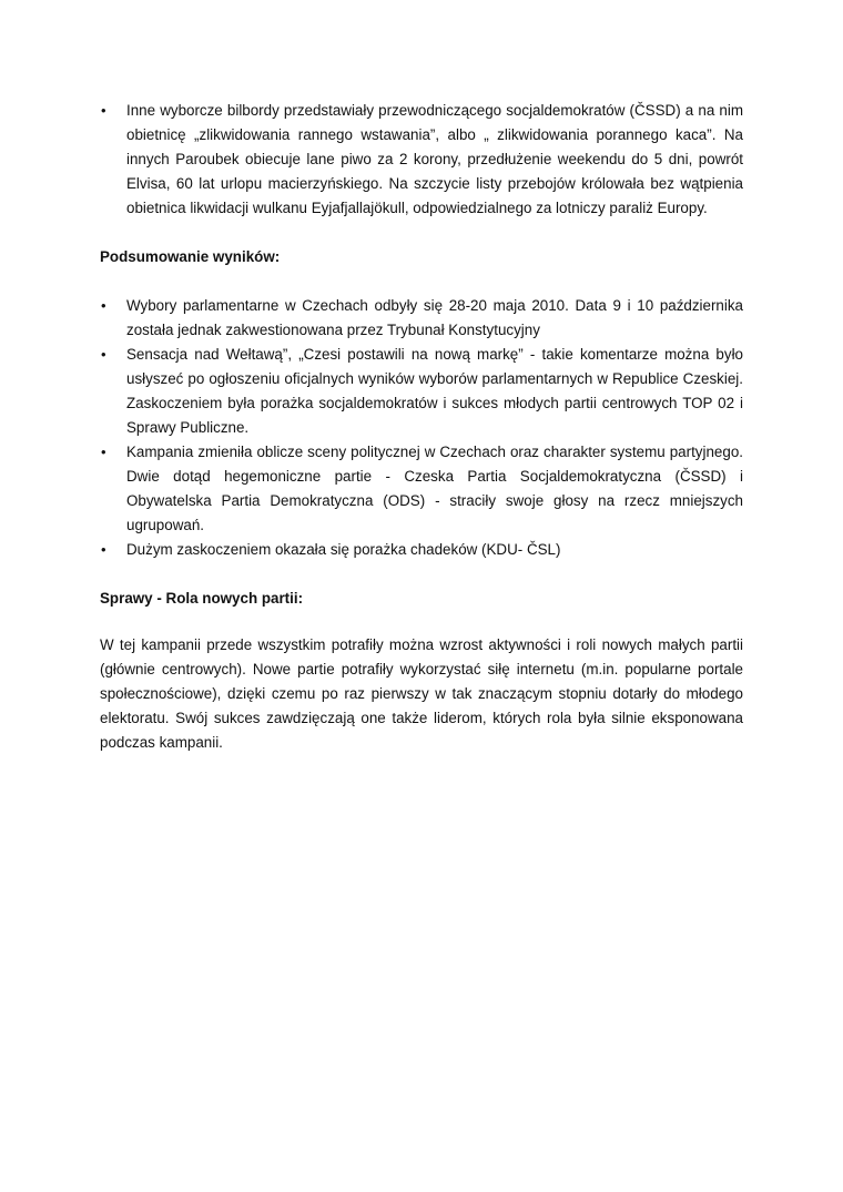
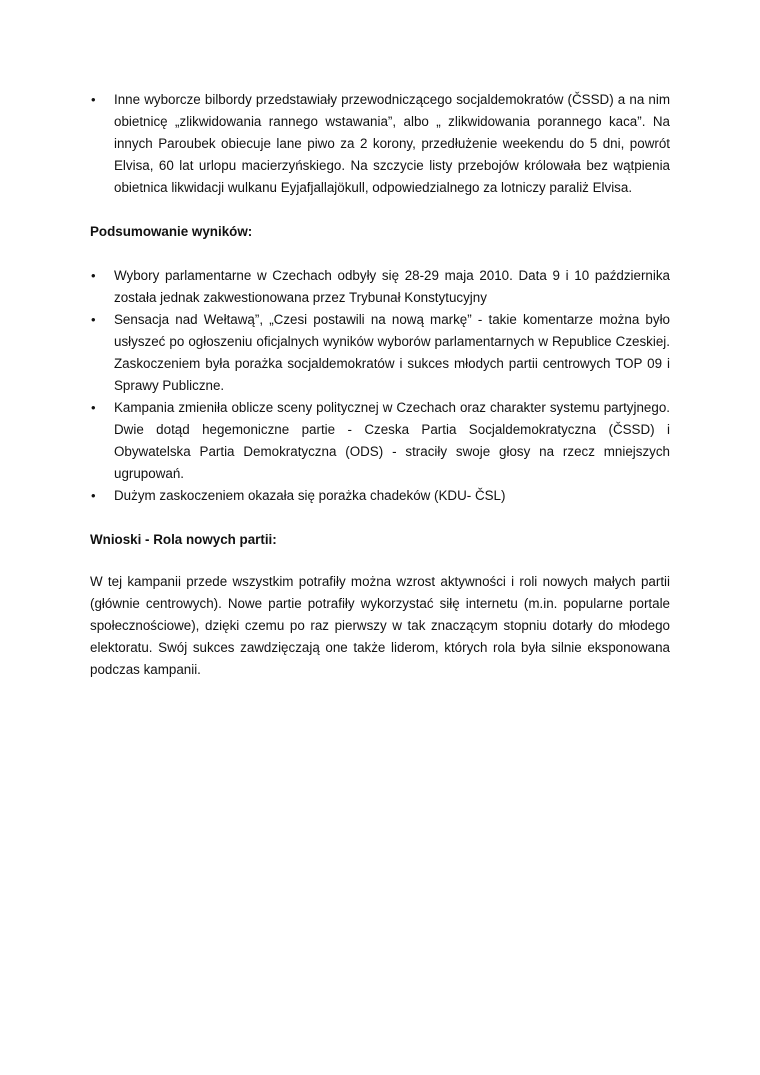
  •
- Inne wyborcze bilbordy przedstawiały przewodniczącego socjaldemokratów (ČSSD) a na nim obietnicę „zlikwidowania rannego wstawania”, albo „ zlikwidowania porannego kaca”. Na innych Paroubek obiecuje lane piwo za 2 korony, przedłużenie weekendu do 5 dni, powrót Elvisa, 60 lat urlopu macierzyńskiego. Na szczycie listy przebojów królowała bez wątpienia obietnica likwidacji wulkanu Eyjafjallajökull, odpowiedzialnego za lotniczy paraliż Europy.
+ Inne wyborcze bilbordy przedstawiały przewodniczącego socjaldemokratów (ČSSD) a na nim obietnicę „zlikwidowania rannego wstawania”, albo „ zlikwidowania porannego kaca”. Na innych Paroubek obiecuje lane piwo za 2 korony, przedłużenie weekendu do 5 dni, powrót Elvisa, 60 lat urlopu macierzyńskiego. Na szczycie listy przebojów królowała bez wątpienia obietnica likwidacji wulkanu Eyjafjallajökull, odpowiedzialnego za lotniczy paraliż Elvisa.
  Podsumowanie wyników:
  •
- Wybory parlamentarne w Czechach odbyły się 28-20 maja 2010. Data 9 i 10 października została jednak zakwestionowana przez Trybunał Konstytucyjny
+ Wybory parlamentarne w Czechach odbyły się 28-29 maja 2010. Data 9 i 10 października została jednak zakwestionowana przez Trybunał Konstytucyjny
  •
- Sensacja nad Wełtawą”, „Czesi postawili na nową markę” - takie komentarze można było usłyszeć po ogłoszeniu oficjalnych wyników wyborów parlamentarnych w Republice Czeskiej. Zaskoczeniem była porażka socjaldemokratów i sukces młodych partii centrowych TOP 02 i Sprawy Publiczne.
+ Sensacja nad Wełtawą”, „Czesi postawili na nową markę” - takie komentarze można było usłyszeć po ogłoszeniu oficjalnych wyników wyborów parlamentarnych w Republice Czeskiej. Zaskoczeniem była porażka socjaldemokratów i sukces młodych partii centrowych TOP 09 i Sprawy Publiczne.
  •
  Kampania zmieniła oblicze sceny politycznej w Czechach oraz charakter systemu partyjnego. Dwie dotąd hegemoniczne partie - Czeska Partia Socjaldemokratyczna (ČSSD) i Obywatelska Partia Demokratyczna (ODS) - straciły swoje głosy na rzecz mniejszych ugrupowań.
  •
  Dużym zaskoczeniem okazała się porażka chadeków (KDU- ČSL)
- Sprawy - Rola nowych partii:
+ Wnioski - Rola nowych partii:
  W tej kampanii przede wszystkim potrafiły można wzrost aktywności i roli nowych małych partii (głównie centrowych). Nowe partie potrafiły wykorzystać siłę internetu (m.in. popularne portale społecznościowe), dzięki czemu po raz pierwszy w tak znaczącym stopniu dotarły do młodego elektoratu. Swój sukces zawdzięczają one także liderom, których rola była silnie eksponowana podczas kampanii.
